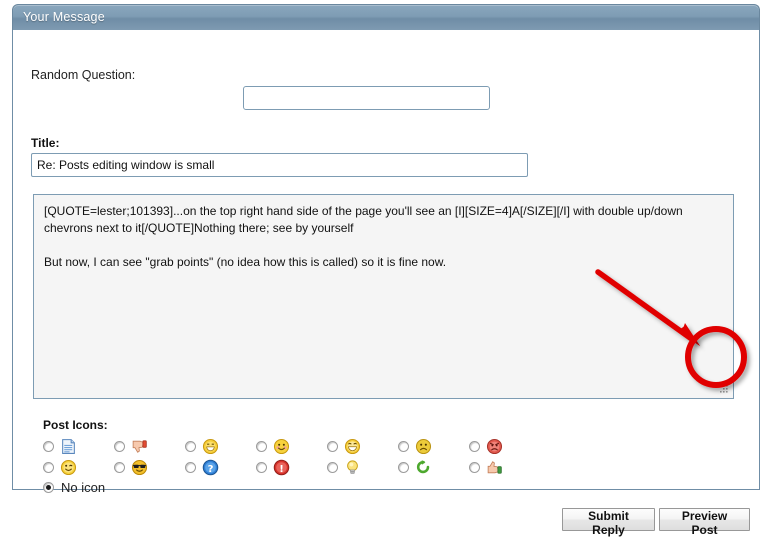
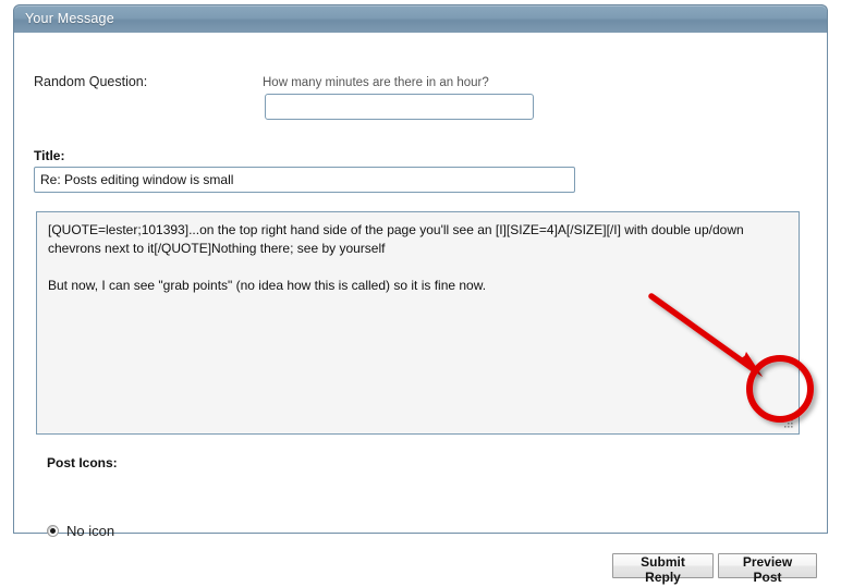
  Your Message
  Random Question:
+ How many minutes are there in an hour?
  Title:
  Re: Posts editing window is small
  Post Icons:
- ?
- !
  No icon
  Submit Reply
  Preview Post
